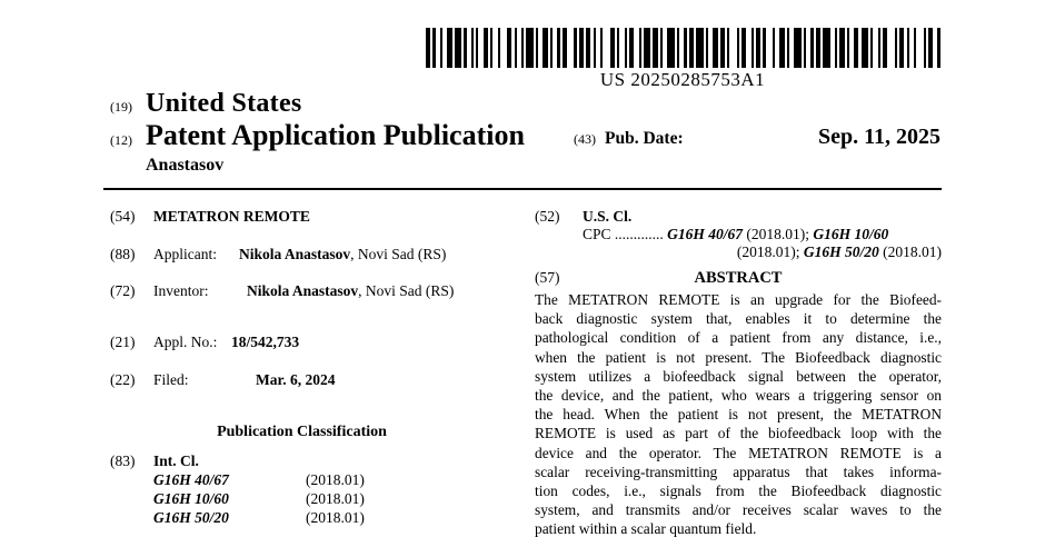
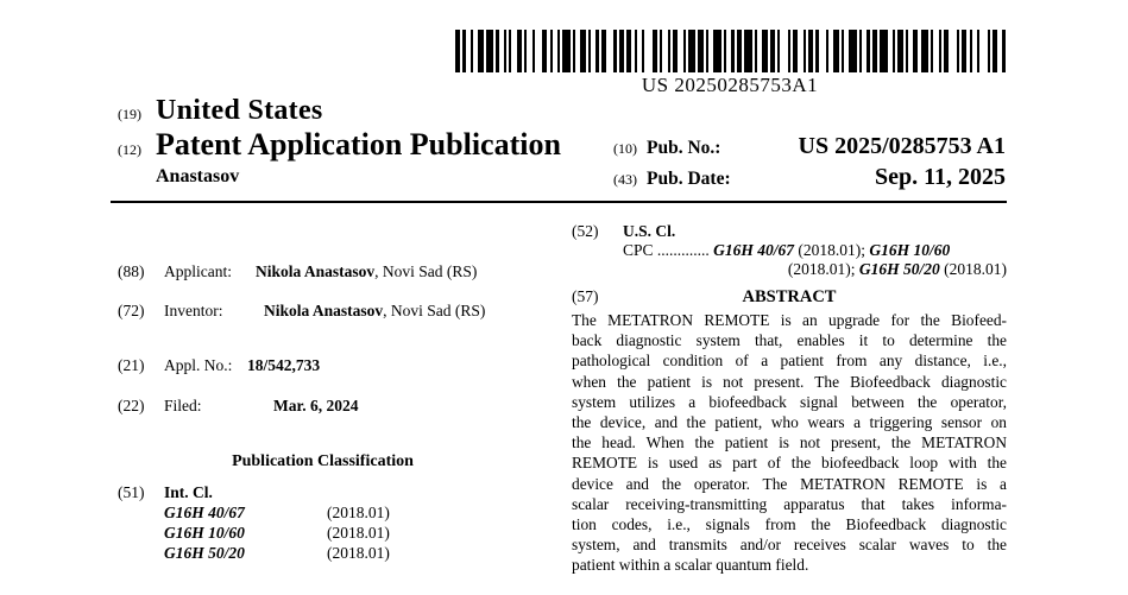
  US 20250285753A1
  (19)
  United States
  (12)
  Patent Application Publication
  Anastasov
+ (10)
+ Pub. No.:
+ US 2025/0285753 A1
  (43)
  Pub. Date:
  Sep. 11, 2025
- (54)
- METATRON REMOTE
  (88)
  Applicant: Nikola Anastasov, Novi Sad (RS)
  (72)
  Inventor: Nikola Anastasov, Novi Sad (RS)
  (21)
  Appl. No.: 18/542,733
  (22)
  Filed: Mar. 6, 2024
  Publication Classification
- (83)
+ (51)
  Int. Cl.
  G16H 40/67 (2018.01)
  G16H 10/60 (2018.01)
  G16H 50/20 (2018.01)
  (52)
  U.S. Cl.
  CPC ............. G16H 40/67 (2018.01); G16H 10/60
  (2018.01); G16H 50/20 (2018.01)
  (57)
  ABSTRACT
  The METATRON REMOTE is an upgrade for the Biofeed-
  back diagnostic system that, enables it to determine the
  pathological condition of a patient from any distance, i.e.,
  when the patient is not present. The Biofeedback diagnostic
  system utilizes a biofeedback signal between the operator,
  the device, and the patient, who wears a triggering sensor on
  the head. When the patient is not present, the METATRON
  REMOTE is used as part of the biofeedback loop with the
  device and the operator. The METATRON REMOTE is a
  scalar receiving-transmitting apparatus that takes informa-
  tion codes, i.e., signals from the Biofeedback diagnostic
  system, and transmits and/or receives scalar waves to the
  patient within a scalar quantum field.
